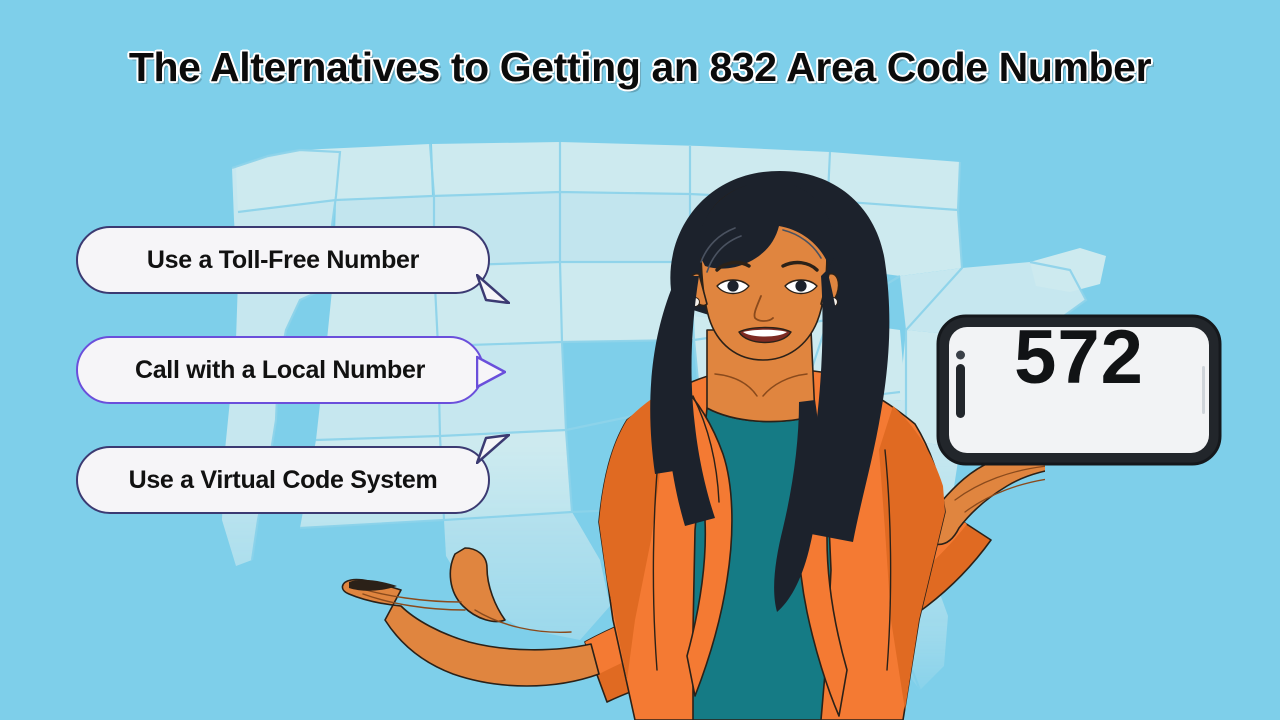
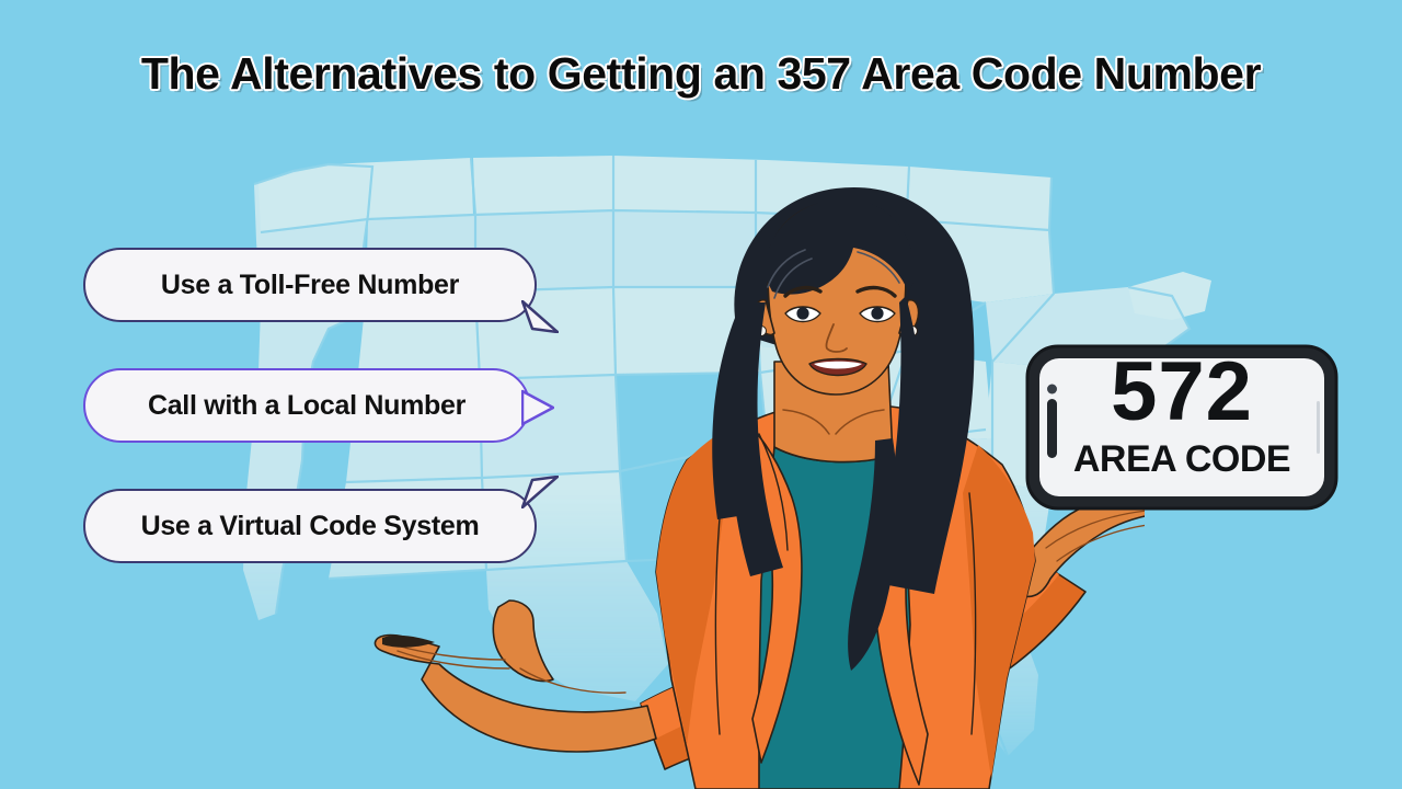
- The Alternatives to Getting an 832 Area Code Number
+ The Alternatives to Getting an 357 Area Code Number
  Use a Toll-Free Number
  Call with a Local Number
  Use a Virtual Code System
  572
+ AREA CODE
